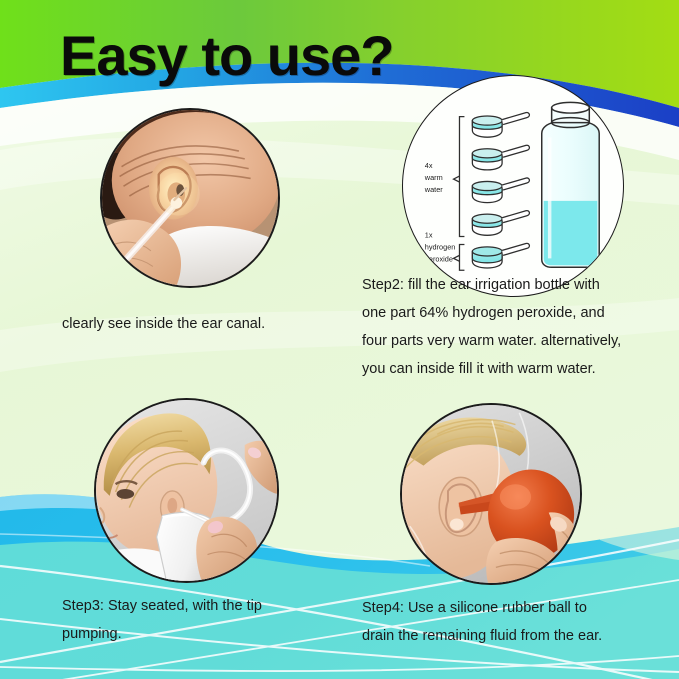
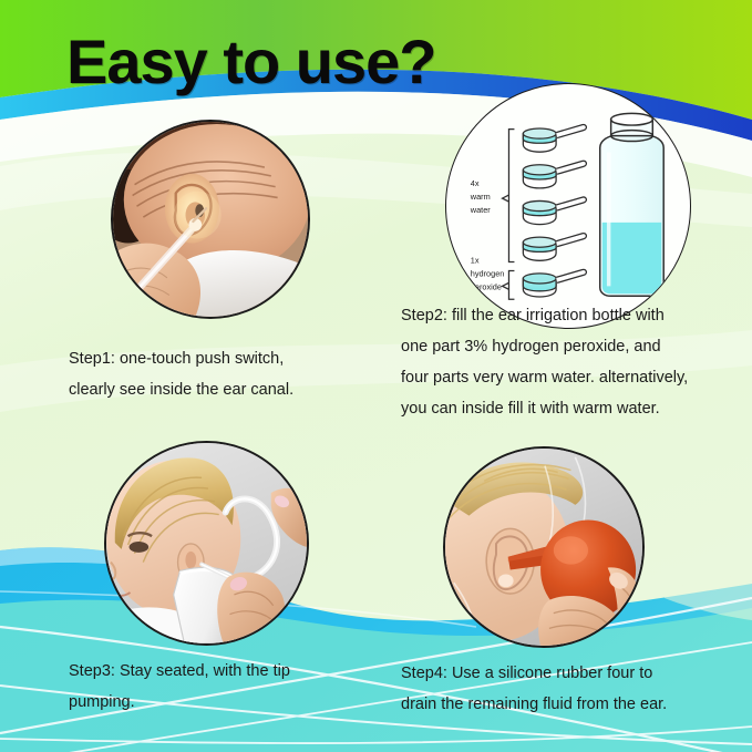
  Easy to use?
  4x
  warm
  water
  1x
  hydrogen
  peroxide
+ Step1: one-touch push switch,
  clearly see inside the ear canal.
  Step2: fill the ear irrigation bottle with
- one part 64% hydrogen peroxide, and
+ one part 3% hydrogen peroxide, and
  four parts very warm water. alternatively,
  you can inside fill it with warm water.
  Step3: Stay seated, with the tip
  pumping.
- Step4: Use a silicone rubber ball to
+ Step4: Use a silicone rubber four to
  drain the remaining fluid from the ear.
